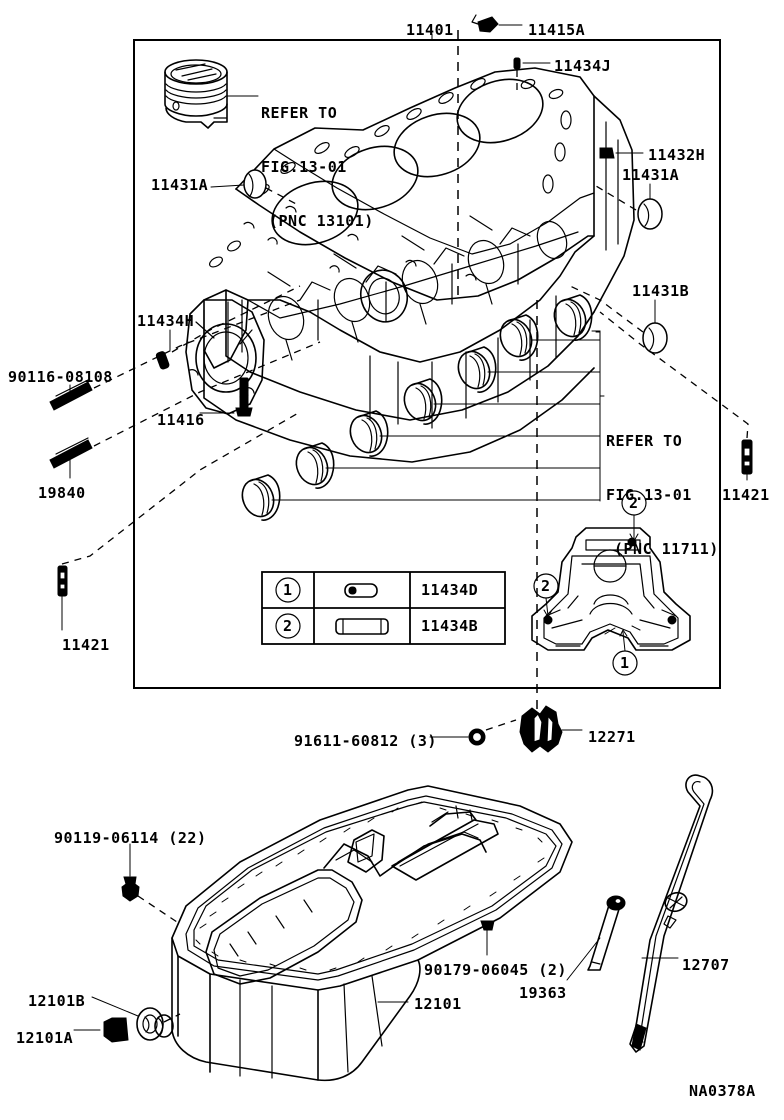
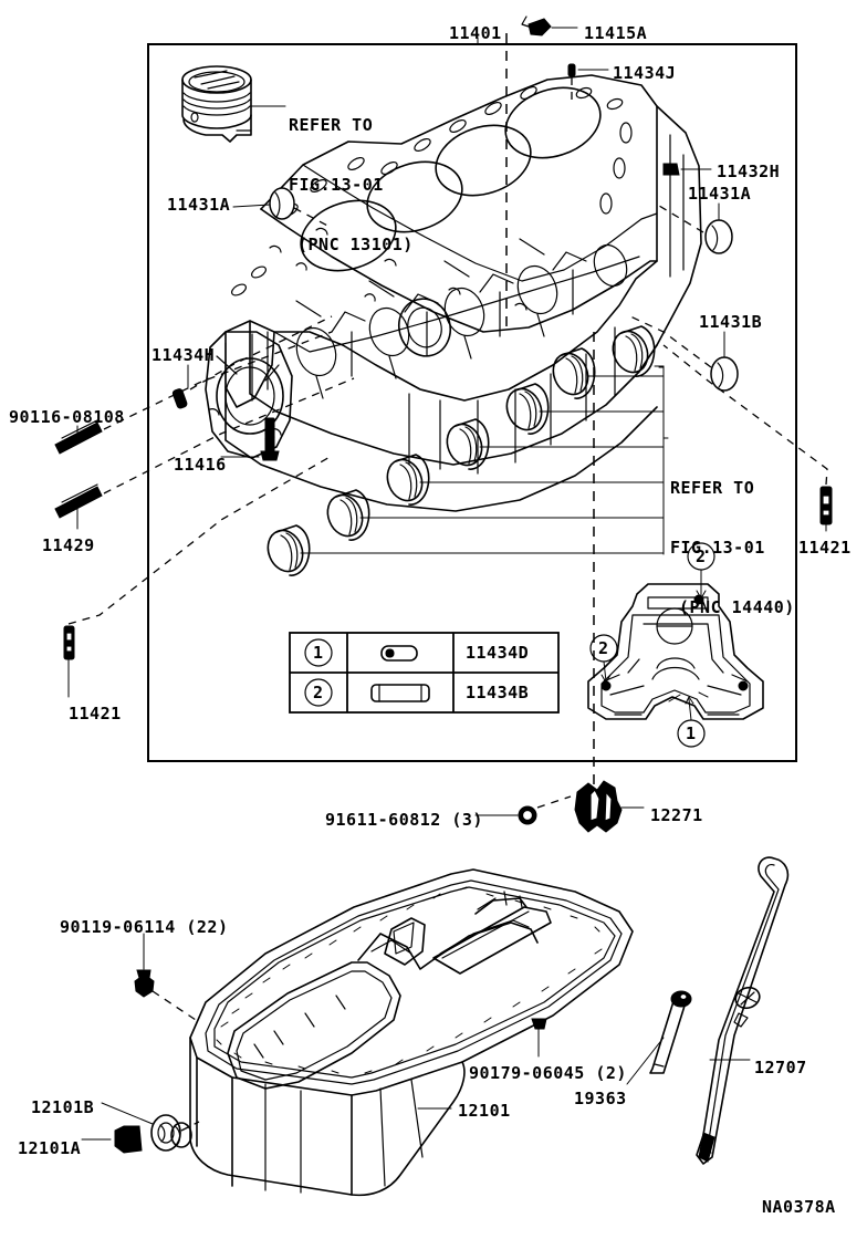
  11401
  11415A
  11434J
  11432H
  11431A
  11431A
  11431B
  11434H
  90116-08108
  11416
- 19840
+ 11429
  11421
  11421
  91611-60812 (3)
  12271
  90119-06114 (22)
  12101B
  12101A
  12101
  90179-06045 (2)
  19363
  12707
  REFER TO
  FIG.13-01
  (PNC 13101)
  REFER TO
  FIG.13-01
- (PNC 11711)
+ (PNC 14440)
  1
  2
  11434D
  11434B
  2
  2
  1
  NA0378A
